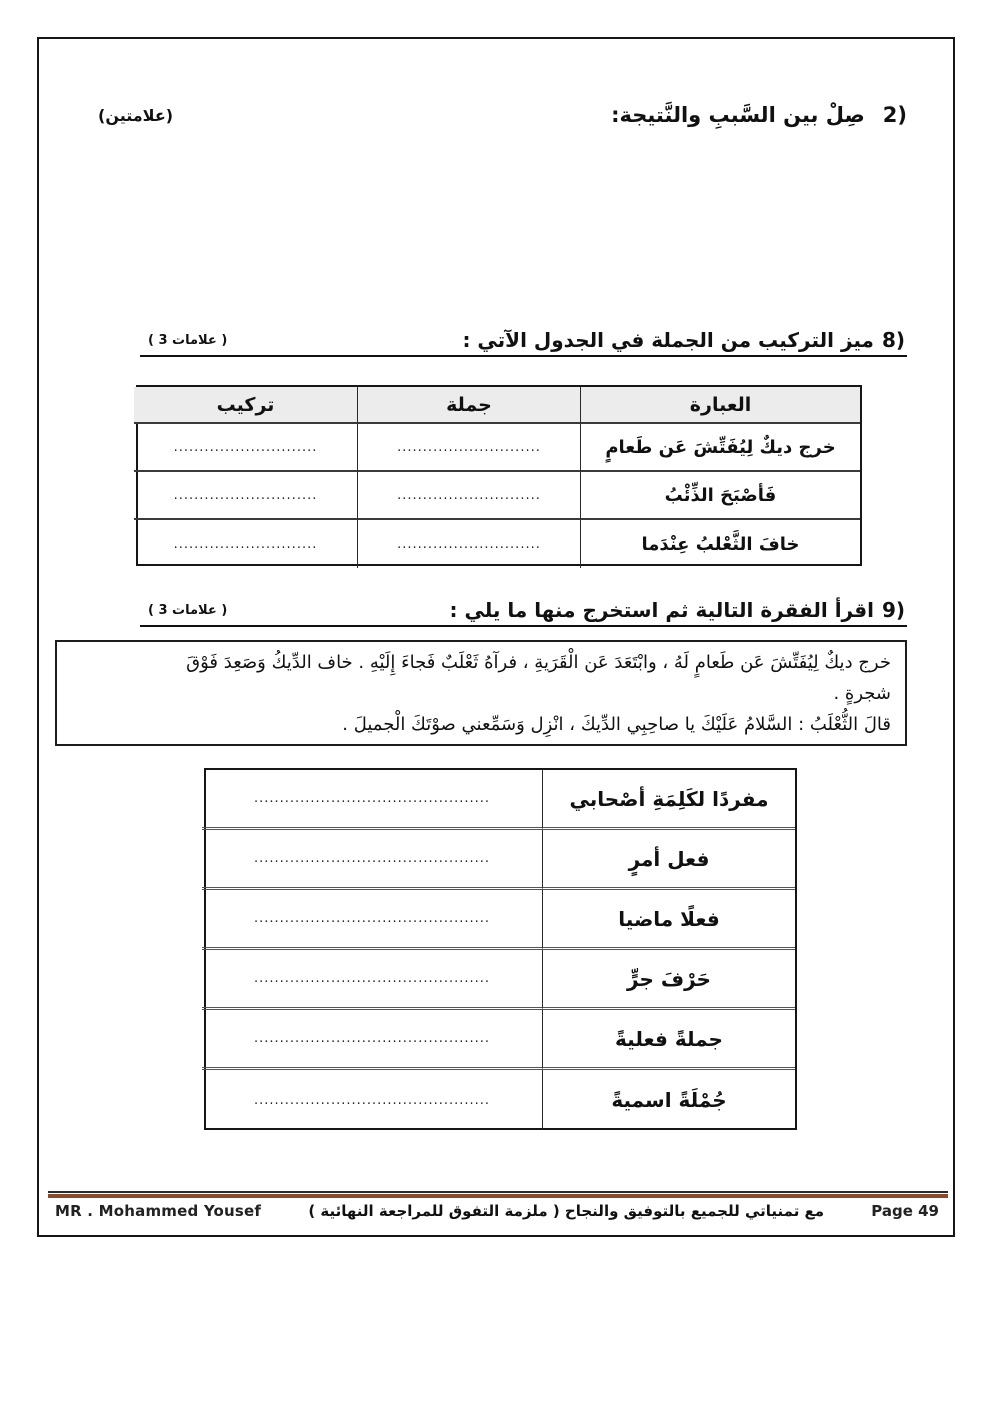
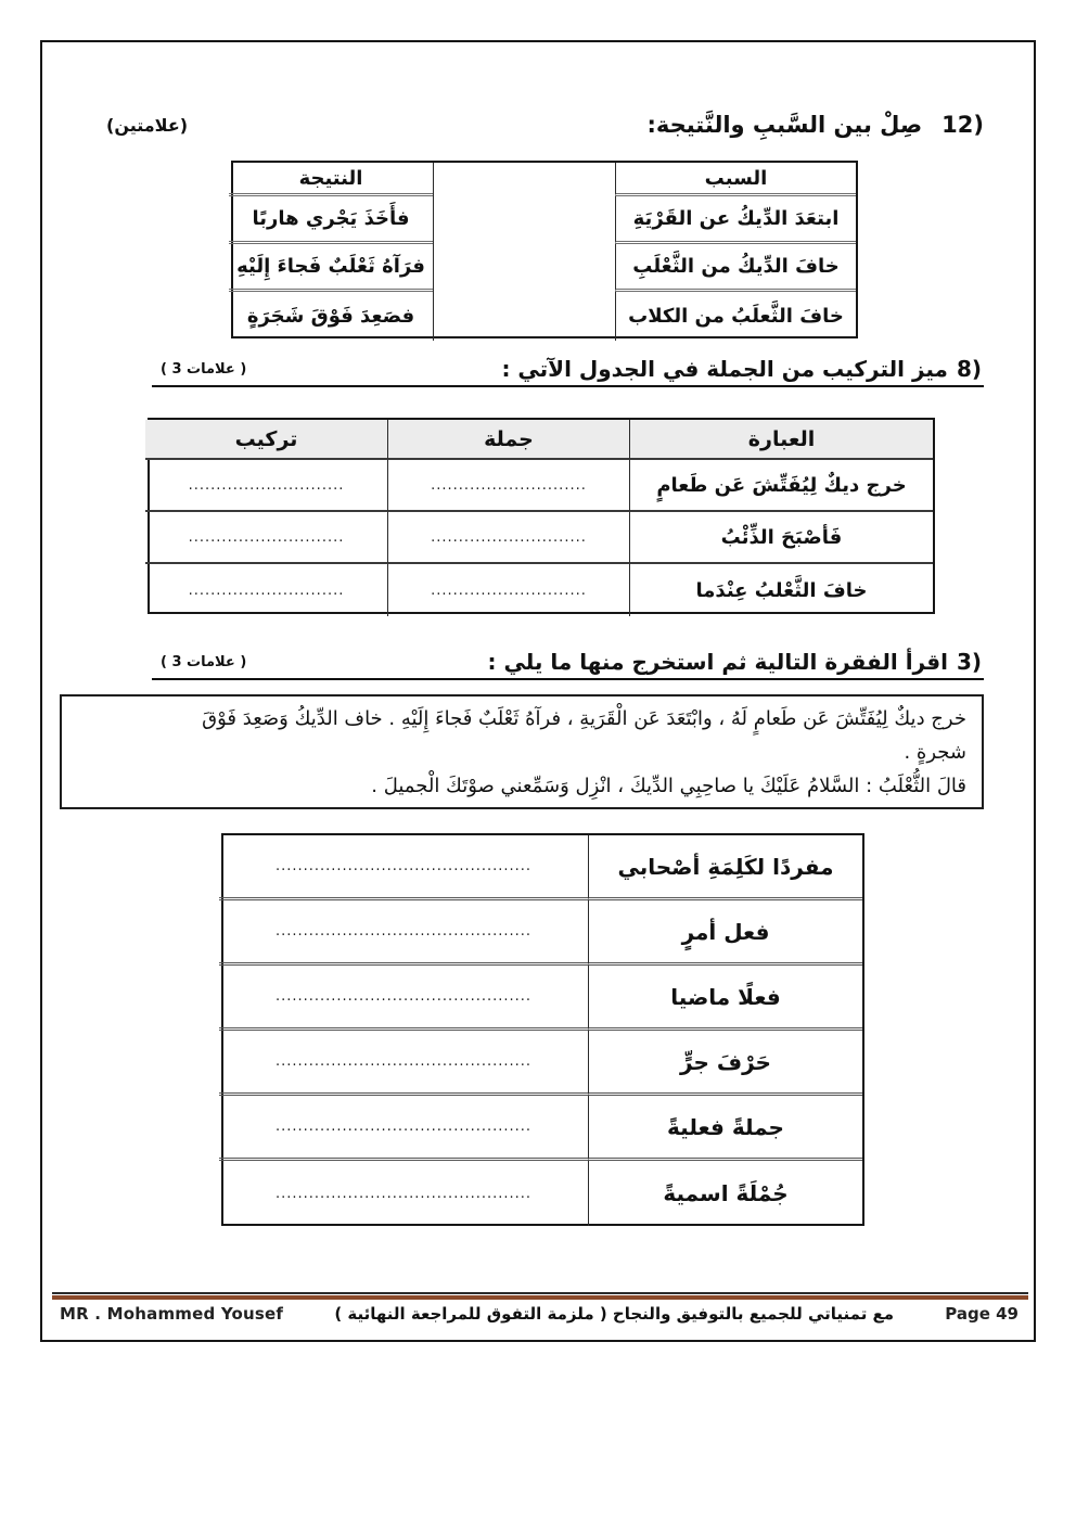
- 2)
+ 12)
  صِلْ بين السَّببِ والنَّتيجة:
  (علامتين)
+ السبب
+ النتيجة
+ ابتعَدَ الدِّيكُ عن القَرْيَةِ
+ فأَخَذَ يَجْري هاربًا
+ خافَ الدِّيكُ من الثَّعْلَبِ
+ فرَآهُ ثَعْلَبٌ فَجاءَ إِلَيْهِ
+ خافَ الثَّعلَبُ من الكلاب
+ فصَعِدَ فَوْقَ شَجَرَةٍ
  8)
  ميز التركيب من الجملة في الجدول الآتي :
  ( 3 علامات )
  العبارة
  جملة
  تركيب
  خرج ديكٌ لِيُفَتِّشَ عَن طَعامٍ
  ............................
  ............................
  فَأصْبَحَ الذِّئْبُ
  ............................
  ............................
  خافَ الثَّعْلبُ عِنْدَما
  ............................
  ............................
- 9)
+ 3)
  اقرأ الفقرة التالية ثم استخرج منها ما يلي :
  ( 3 علامات )
  خرج ديكٌ لِيُفَتِّشَ عَن طَعامٍ لَهُ ، وابْتَعَدَ عَن الْقَرَيةِ ، فرآهُ ثَعْلَبٌ فَجاءَ إِلَيْهِ . خاف الدِّيكُ وَصَعِدَ فَوْقَ
  شجرةٍ .
  قالَ الثُّعْلَبُ : السَّلامُ عَلَيْكَ يا صاحِبِي الدِّيكَ ، انْزِل وَسَمِّعني صوْتَكَ الْجميلَ .
  مفردًا لكَلِمَةِ أصْحابي
  ..............................................
  فعل أمرٍ
  ..............................................
  فعلًا ماضيا
  ..............................................
  حَرْفَ جرٍّ
  ..............................................
  جملةً فعليةً
  ..............................................
  جُمْلَةً اسميةً
  ..............................................
  MR . Mohammed Yousef
  مع تمنياتي للجميع بالتوفيق والنجاح ( ملزمة التفوق للمراجعة النهائية )
  Page 49
